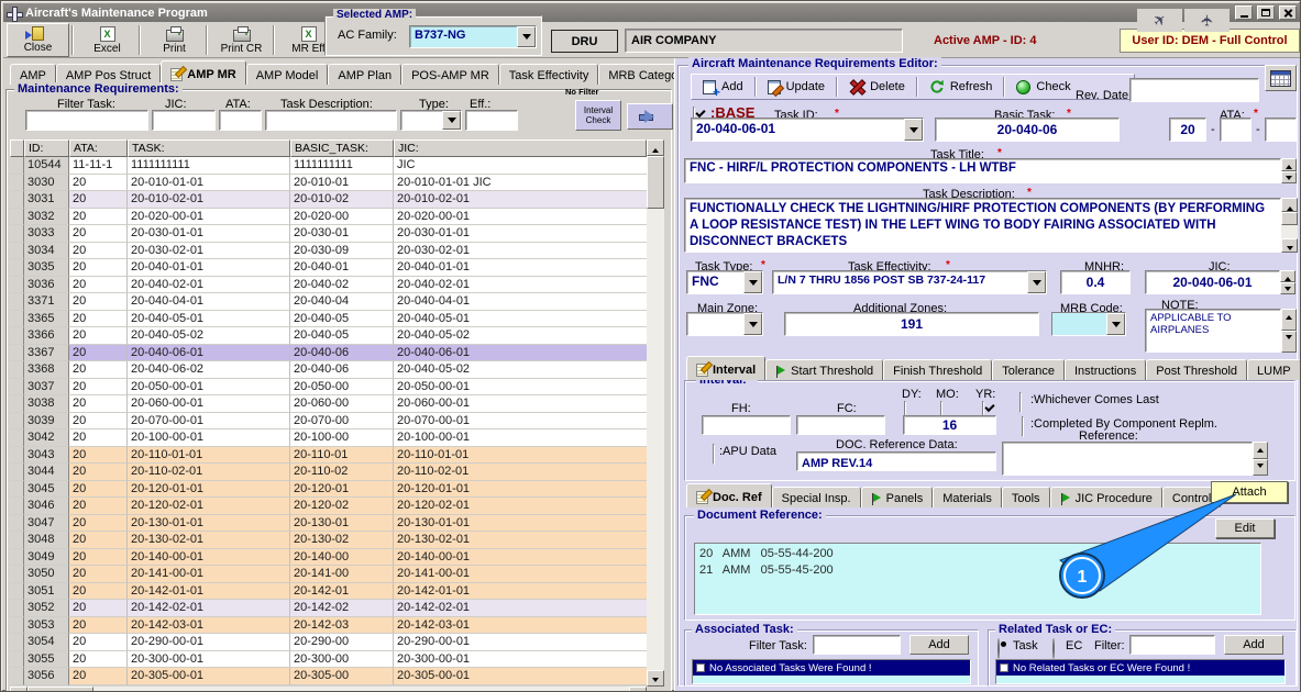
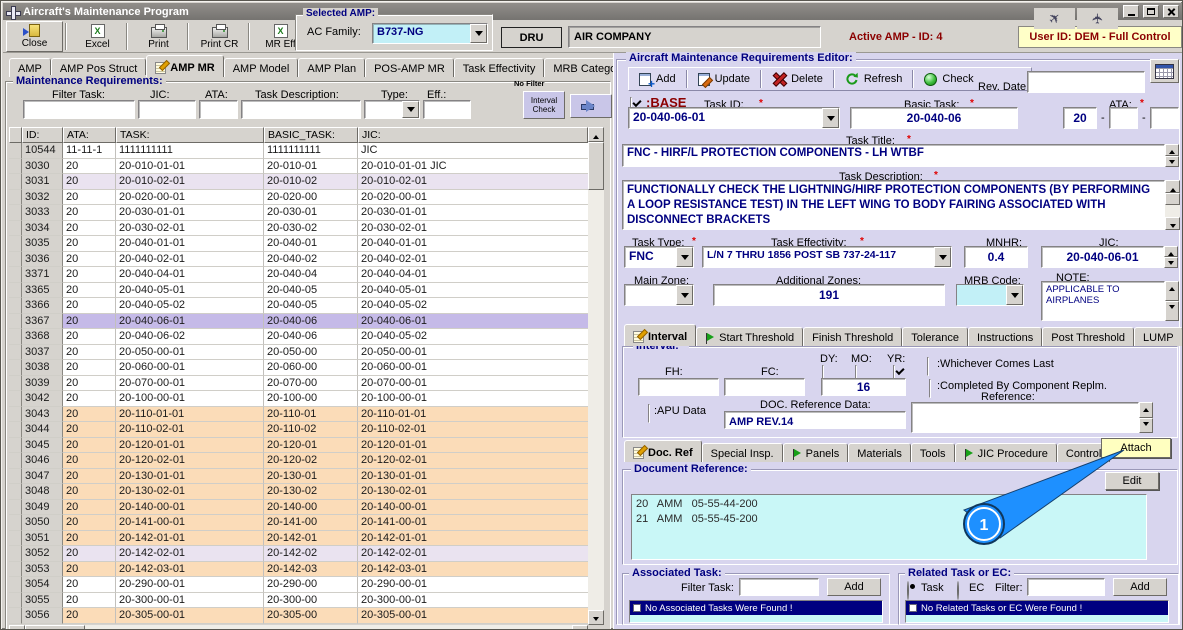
  Aircraft's Maintenance Program
  Close
  Excel
  Print
  Print CR
  MR Ef
  Selected AMP:
  AC Family:
  B737-NG
  DRU
  AIR COMPANY
  Active AMP - ID: 4
  User ID: DEM - Full Control
  AMP
  AMP Pos Struct
  AMP MR
  AMP Model
  AMP Plan
  POS-AMP MR
  Task Effectivity
  MRB Categ
  Maintenance Requirements:
  No Filter
  Filter Task:
  JIC:
  ATA:
  Task Description:
  Type:
  Eff.:
  Interval Check
  ID:
  ATA:
  TASK:
  BASIC_TASK:
  JIC:
  10544
  11-11-1
  1111111111
  1111111111
  JIC
  3030
  20
  20-010-01-01
  20-010-01
  20-010-01-01 JIC
  3031
  20
  20-010-02-01
  20-010-02
  20-010-02-01
  3032
  20
  20-020-00-01
  20-020-00
  20-020-00-01
  3033
  20
  20-030-01-01
  20-030-01
  20-030-01-01
  3034
  20
  20-030-02-01
- 20-030-09
+ 20-030-02
  20-030-02-01
  3035
  20
  20-040-01-01
  20-040-01
  20-040-01-01
  3036
  20
  20-040-02-01
  20-040-02
  20-040-02-01
  3371
  20
  20-040-04-01
  20-040-04
  20-040-04-01
  3365
  20
  20-040-05-01
  20-040-05
  20-040-05-01
  3366
  20
  20-040-05-02
  20-040-05
  20-040-05-02
  3367
  20
  20-040-06-01
  20-040-06
  20-040-06-01
  3368
  20
  20-040-06-02
  20-040-06
  20-040-05-02
  3037
  20
  20-050-00-01
  20-050-00
  20-050-00-01
  3038
  20
  20-060-00-01
  20-060-00
  20-060-00-01
  3039
  20
  20-070-00-01
  20-070-00
  20-070-00-01
  3042
  20
  20-100-00-01
  20-100-00
  20-100-00-01
  3043
  20
  20-110-01-01
  20-110-01
  20-110-01-01
  3044
  20
  20-110-02-01
  20-110-02
  20-110-02-01
  3045
  20
  20-120-01-01
  20-120-01
  20-120-01-01
  3046
  20
  20-120-02-01
  20-120-02
  20-120-02-01
  3047
  20
  20-130-01-01
  20-130-01
  20-130-01-01
  3048
  20
  20-130-02-01
  20-130-02
  20-130-02-01
  3049
  20
  20-140-00-01
  20-140-00
  20-140-00-01
  3050
  20
  20-141-00-01
  20-141-00
  20-141-00-01
  3051
  20
  20-142-01-01
  20-142-01
  20-142-01-01
  3052
  20
  20-142-02-01
  20-142-02
  20-142-02-01
  3053
  20
  20-142-03-01
  20-142-03
  20-142-03-01
  3054
  20
  20-290-00-01
  20-290-00
  20-290-00-01
  3055
  20
  20-300-00-01
  20-300-00
  20-300-00-01
  3056
  20
  20-305-00-01
  20-305-00
  20-305-00-01
  Aircraft Maintenance Requirements Editor:
  Add
  Update
  Delete
  Refresh
  Check
  Rev. Date
  :BASE
  Task ID:
  *
  Basic Task:
  *
  ATA:
  *
  20-040-06-01
  20-040-06
  20
  -
  -
  Task Title:
  *
  FNC - HIRF/L PROTECTION COMPONENTS - LH WTBF
  Task Description:
  *
  FUNCTIONALLY CHECK THE LIGHTNING/HIRF PROTECTION COMPONENTS (BY PERFORMING A LOOP RESISTANCE TEST) IN THE LEFT WING TO BODY FAIRING ASSOCIATED WITH DISCONNECT BRACKETS
  Task Type:
  *
  Task Effectivity:
  *
  MNHR:
  JIC:
  FNC
  L/N 7 THRU 1856 POST SB 737-24-117
  0.4
  20-040-06-01
  Main Zone:
  Additional Zones:
  MRB Code:
  NOTE:
  191
  APPLICABLE TO AIRPLANES
  Interval
  Start Threshold
  Finish Threshold
  Tolerance
  Instructions
  Post Threshold
  LUMP
  Interval: *
  DY:
  MO:
  YR:
  :Whichever Comes Last
  :Completed By Component Replm.
  FH:
  FC:
  16
  Reference:
  :APU Data
  DOC. Reference Data:
  AMP REV.14
  Doc. Ref
  Special Insp.
  Panels
  Materials
  Tools
  JIC Procedure
  Contro
  Attach
  Document Reference:
  Edit
  20 AMM 05-55-44-200
  21 AMM 05-55-45-200
  Associated Task:
  Filter Task:
  Add
  No Associated Tasks Were Found !
  Related Task or EC:
  Task
  EC
  Filter:
  Add
  No Related Tasks or EC Were Found !
  1
